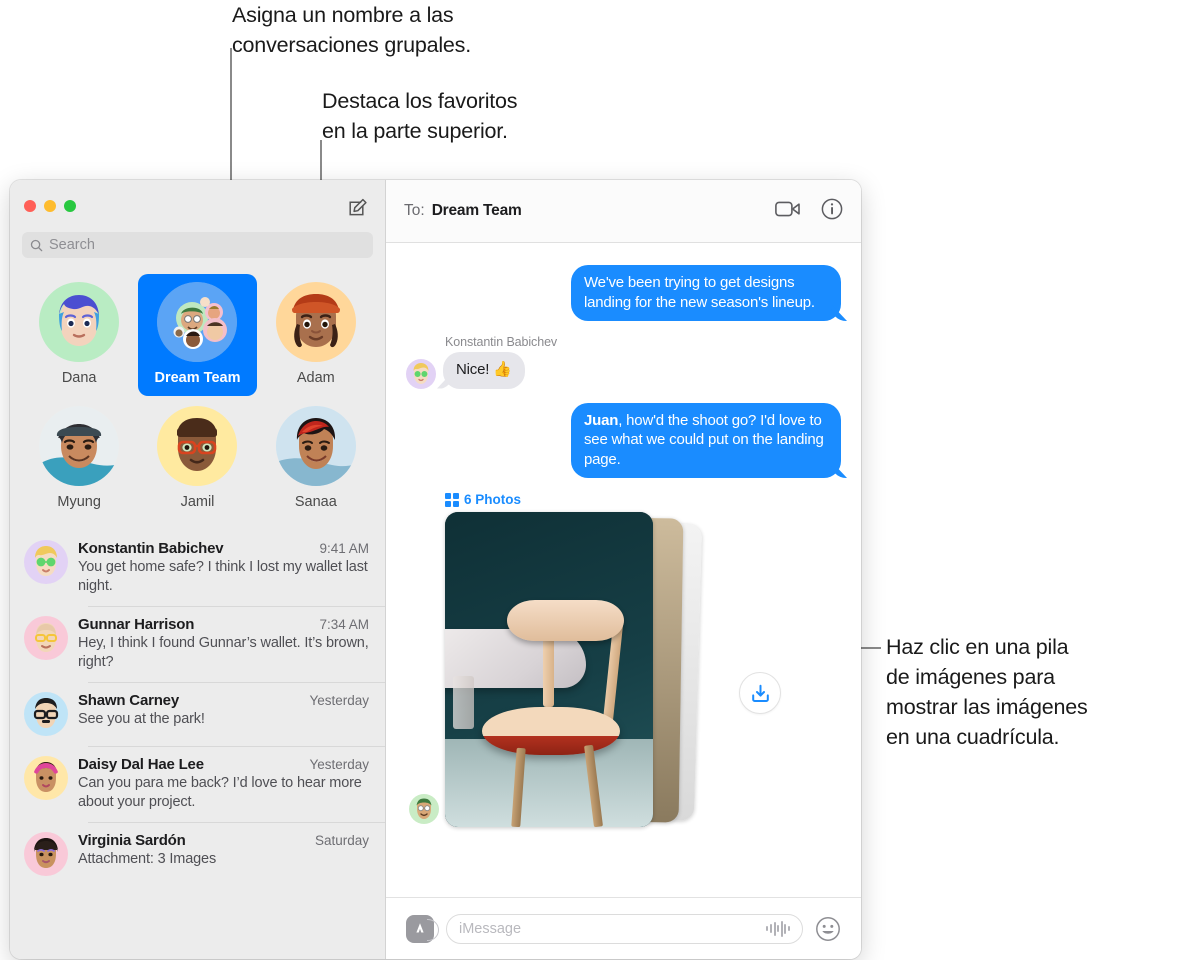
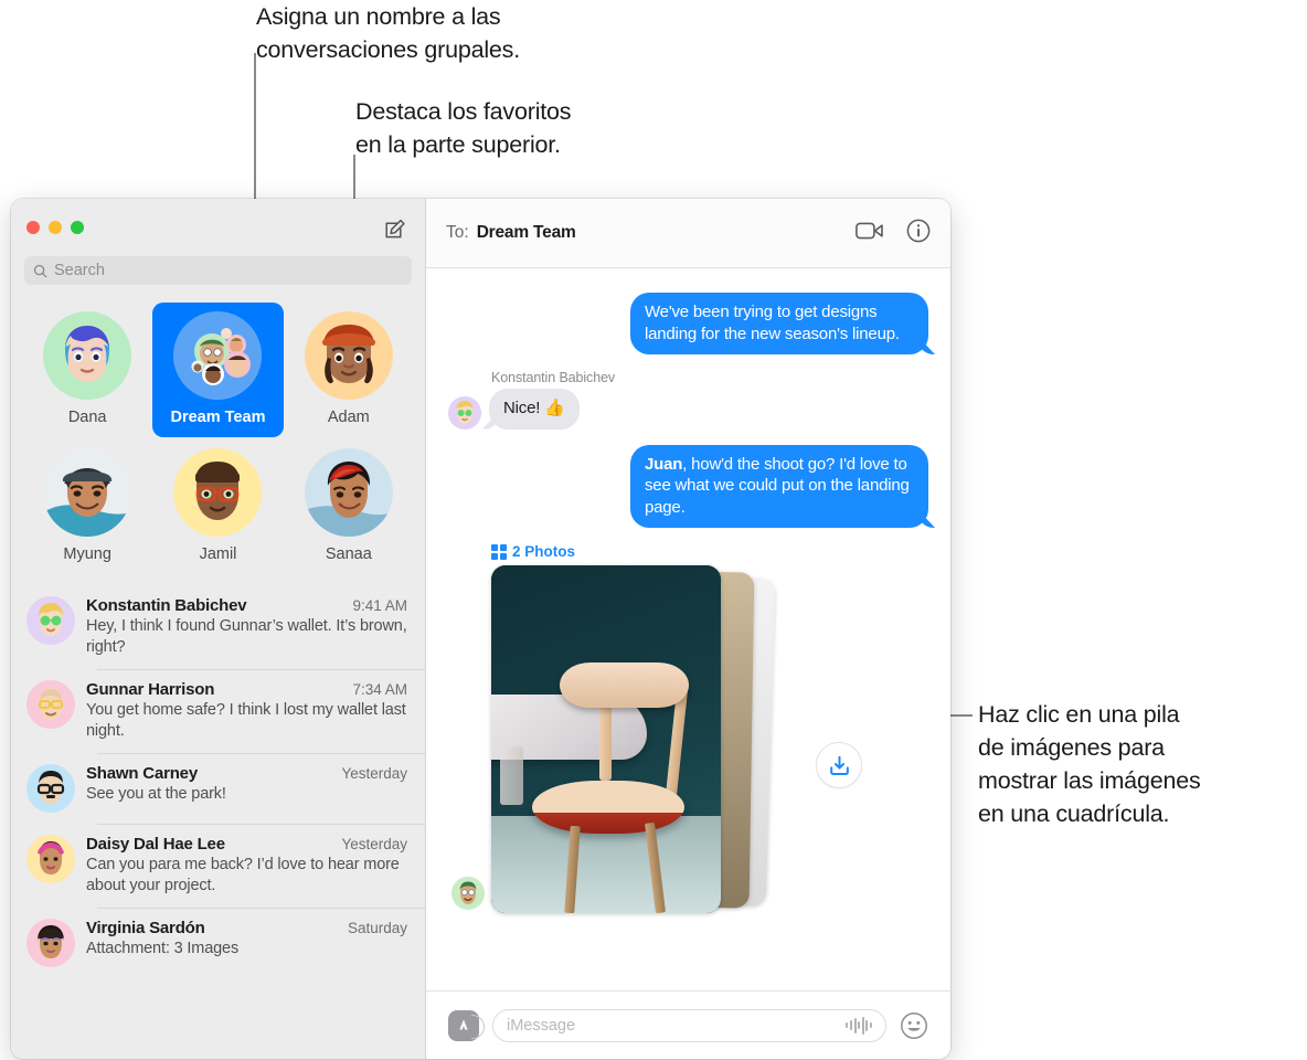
  Asigna un nombre a las
  conversaciones grupales.
  Destaca los favoritos
  en la parte superior.
  Haz clic en una pila
  de imágenes para
  mostrar las imágenes
  en una cuadrícula.
  Search
  Dana
  Dream Team
  Adam
  Myung
  Jamil
  Sanaa
  Konstantin Babichev
  9:41 AM
- You get home safe? I think I lost my wallet last night.
+ Hey, I think I found Gunnar’s wallet. It’s brown, right?
  Gunnar Harrison
  7:34 AM
- Hey, I think I found Gunnar’s wallet. It’s brown, right?
+ You get home safe? I think I lost my wallet last night.
  Shawn Carney
  Yesterday
  See you at the park!
  Daisy Dal Hae Lee
  Yesterday
  Can you para me back? I’d love to hear more about your project.
  Virginia Sardón
  Saturday
  Attachment: 3 Images
  To:
  Dream Team
  We've been trying to get designs landing for the new season's lineup.
  Konstantin Babichev
  Nice! 👍
  Juan, how'd the shoot go? I'd love to see what we could put on the landing page.
- 6 Photos
+ 2 Photos
  iMessage
